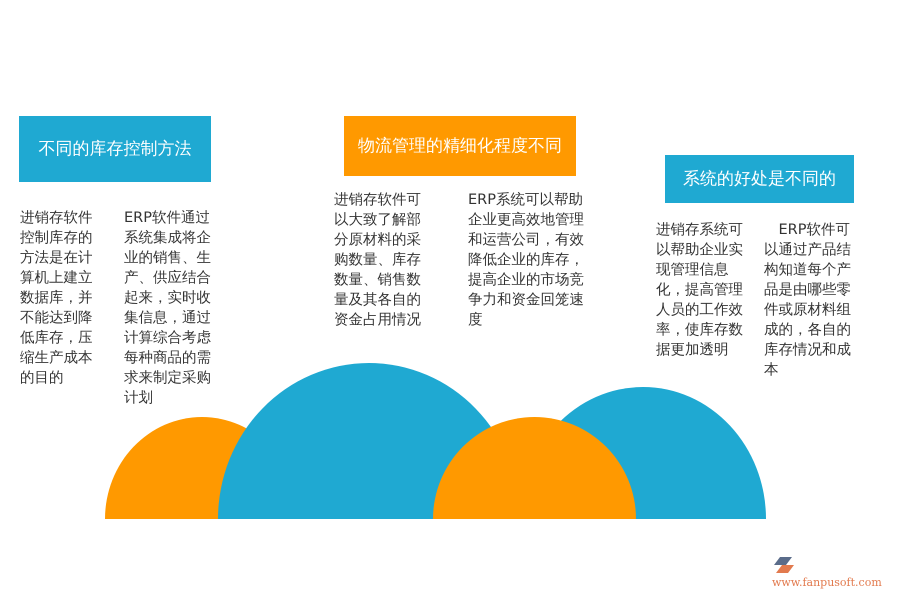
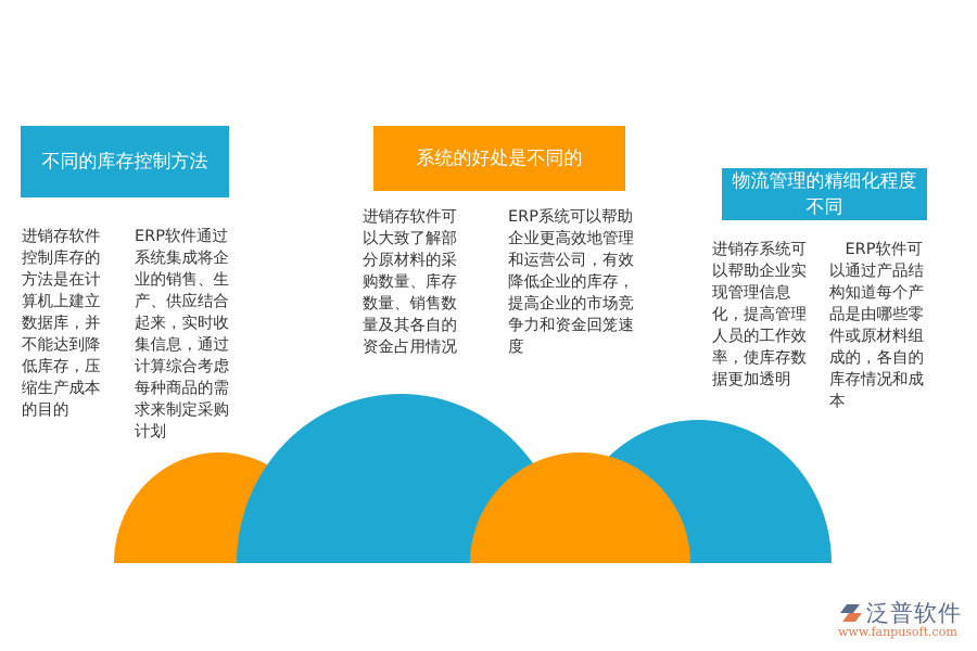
  不同的库存控制方法
  进销存软件控制库存的方法是在计算机上建立数据库，并不能达到降低库存，压缩生产成本的目的
  ERP软件通过系统集成将企业的销售、生产、供应结合起来，实时收集信息，通过计算综合考虑每种商品的需求来制定采购计划
- 物流管理的精细化程度不同
+ 系统的好处是不同的
  进销存软件可以大致了解部分原材料的采购数量、库存数量、销售数量及其各自的资金占用情况
  ERP系统可以帮助企业更高效地管理和运营公司，有效降低企业的库存，提高企业的市场竞争力和资金回笼速度
- 系统的好处是不同的
+ 物流管理的精细化程度不同
  进销存系统可以帮助企业实现管理信息化，提高管理人员的工作效率，使库存数据更加透明
  ERP软件可以通过产品结构知道每个产品是由哪些零件或原材料组成的，各自的库存情况和成本
+ 泛普软件
  www.fanpusoft.com
